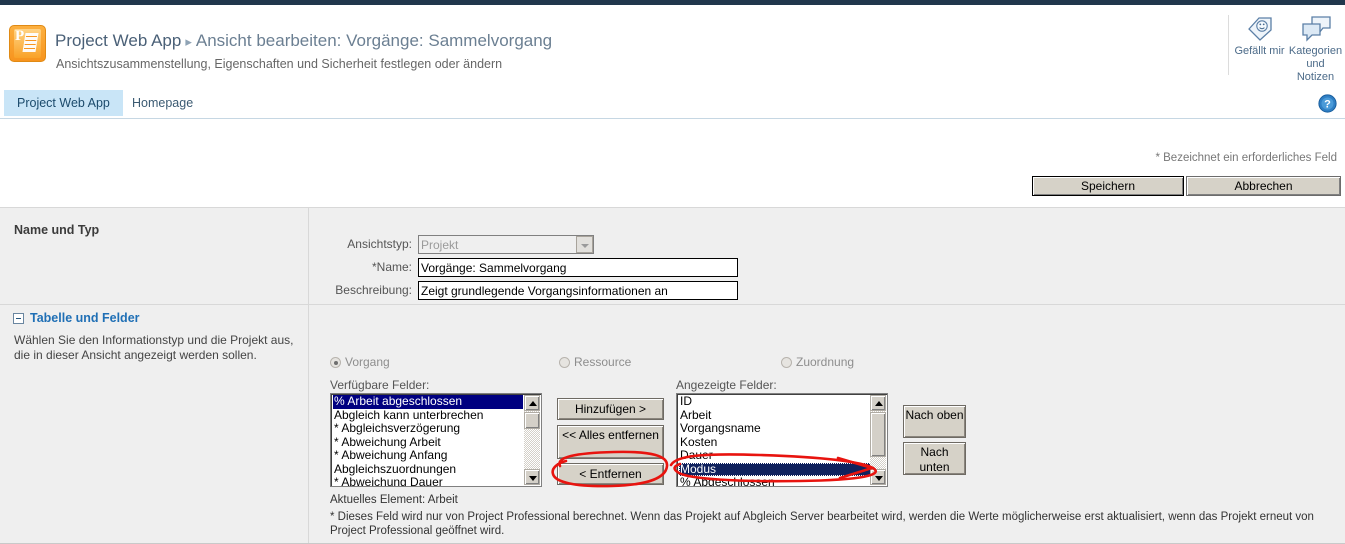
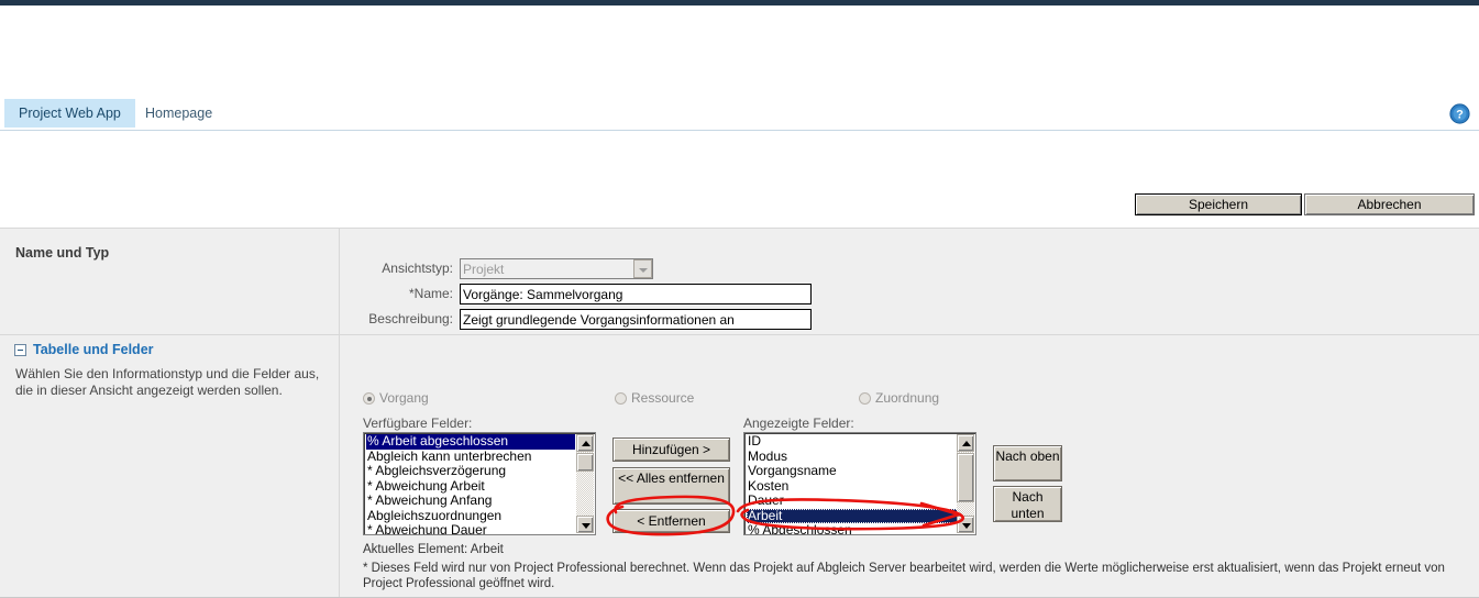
- P
- Project Web App ▸ Ansicht bearbeiten: Vorgänge: Sammelvorgang
- Ansichtszusammenstellung, Eigenschaften und Sicherheit festlegen oder ändern
- Gefällt mir
- Kategorien und Notizen
  Project Web App
  Homepage
  ?
- * Bezeichnet ein erforderliches Feld
  Speichern
  Abbrechen
  Name und Typ
  Ansichtstyp:
  Projekt
  *Name:
  Vorgänge: Sammelvorgang
  Beschreibung:
  Zeigt grundlegende Vorgangsinformationen an
  Tabelle und Felder
- Wählen Sie den Informationstyp und die Projekt aus, die in dieser Ansicht angezeigt werden sollen.
+ Wählen Sie den Informationstyp und die Felder aus, die in dieser Ansicht angezeigt werden sollen.
  Vorgang
  Ressource
  Zuordnung
  Verfügbare Felder:
  Angezeigte Felder:
  % Arbeit abgeschlossen
  Abgleich kann unterbrechen
  * Abgleichsverzögerung
  * Abweichung Arbeit
  * Abweichung Anfang
  Abgleichszuordnungen
  * Abweichung Dauer
  ID
- Arbeit
+ Modus
  Vorgangsname
  Kosten
- Modus
+ Arbeit
  Hinzufügen >
  << Alles entfernen
  < Entfernen
  Nach oben
  Nach unten
  Aktuelles Element: Arbeit
  * Dieses Feld wird nur von Project Professional berechnet. Wenn das Projekt auf Abgleich Server bearbeitet wird, werden die Werte möglicherweise erst aktualisiert, wenn das Projekt erneut von Project Professional geöffnet wird.
